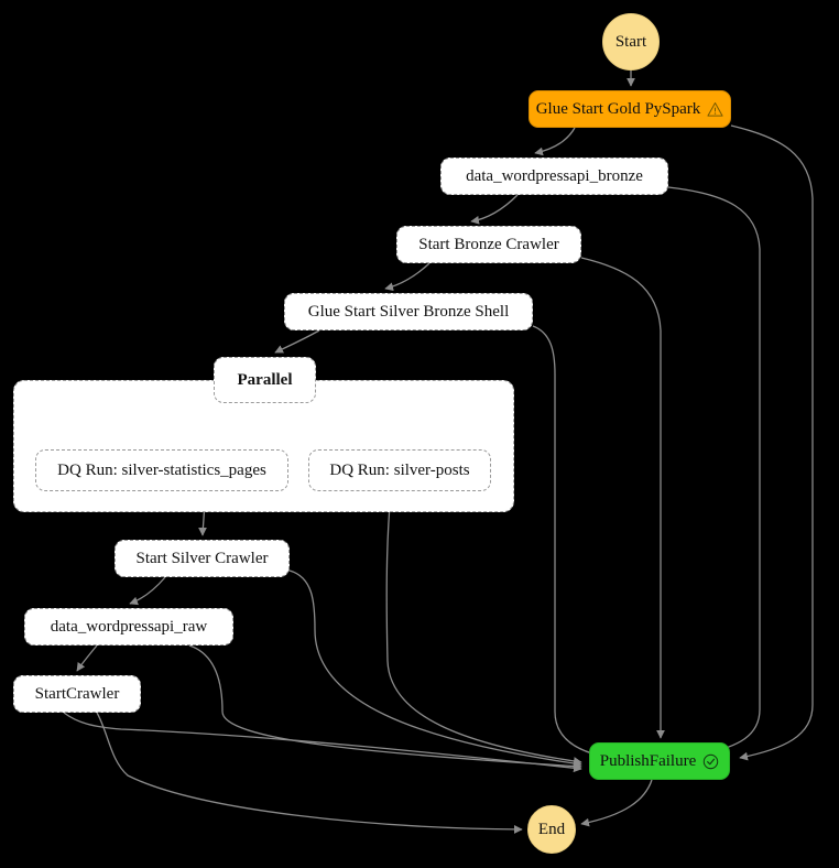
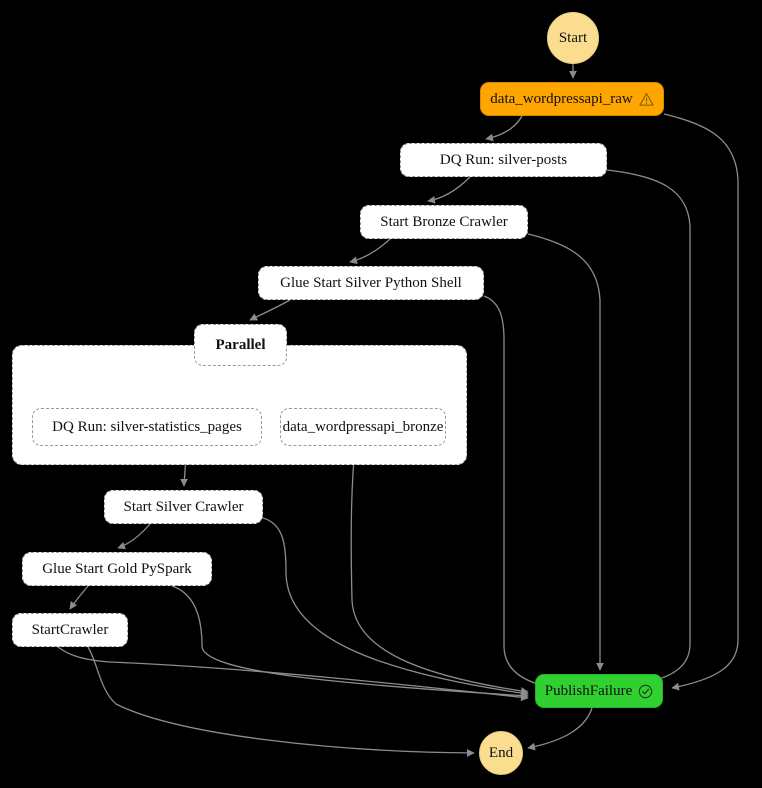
  Start
- Glue Start Gold PySpark
+ data_wordpressapi_raw
- data_wordpressapi_bronze
+ DQ Run: silver-posts
  Start Bronze Crawler
- Glue Start Silver Bronze Shell
+ Glue Start Silver Python Shell
  Parallel
  DQ Run: silver-statistics_pages
- DQ Run: silver-posts
+ data_wordpressapi_bronze
  Start Silver Crawler
- data_wordpressapi_raw
+ Glue Start Gold PySpark
  StartCrawler
  PublishFailure
  End
